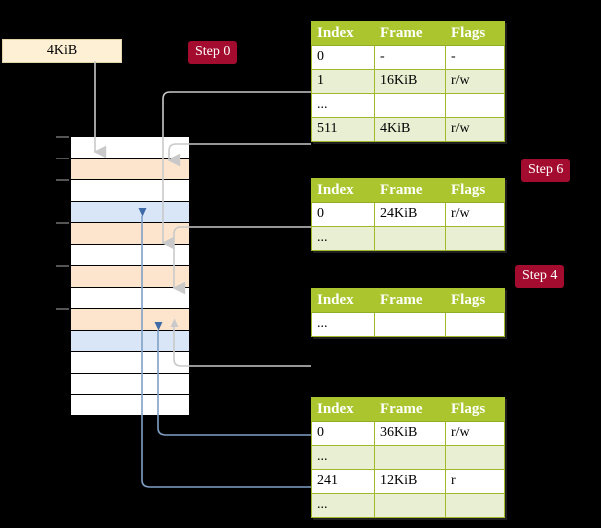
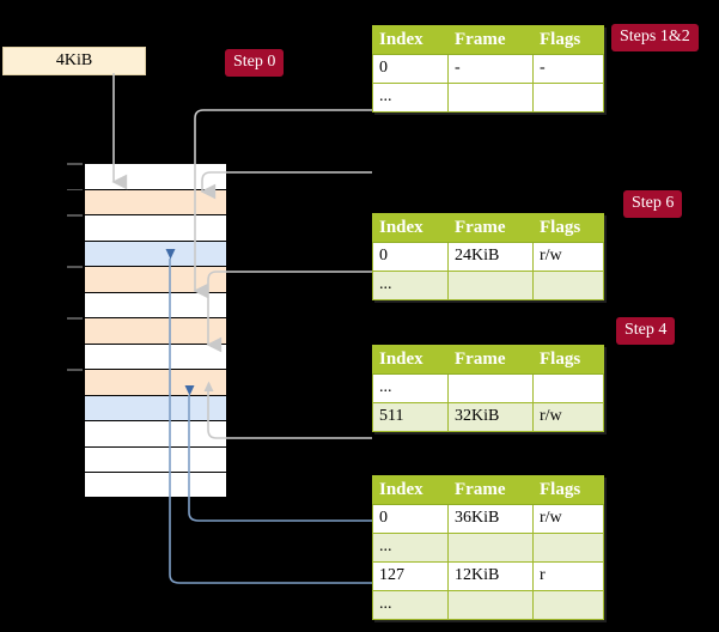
  4KiB
  Step 0
+ Steps 1&2
  Step 6
  Step 4
  Index	Frame	Flags
  0	-	-
- 1	16KiB	r/w
  ...
- 511	4KiB	r/w
  Index	Frame	Flags
  0	24KiB	r/w
  ...
  Index	Frame	Flags
  ...
+ 511	32KiB	r/w
  Index	Frame	Flags
  0	36KiB	r/w
  ...
- 241	12KiB	r
+ 127	12KiB	r
  ...
